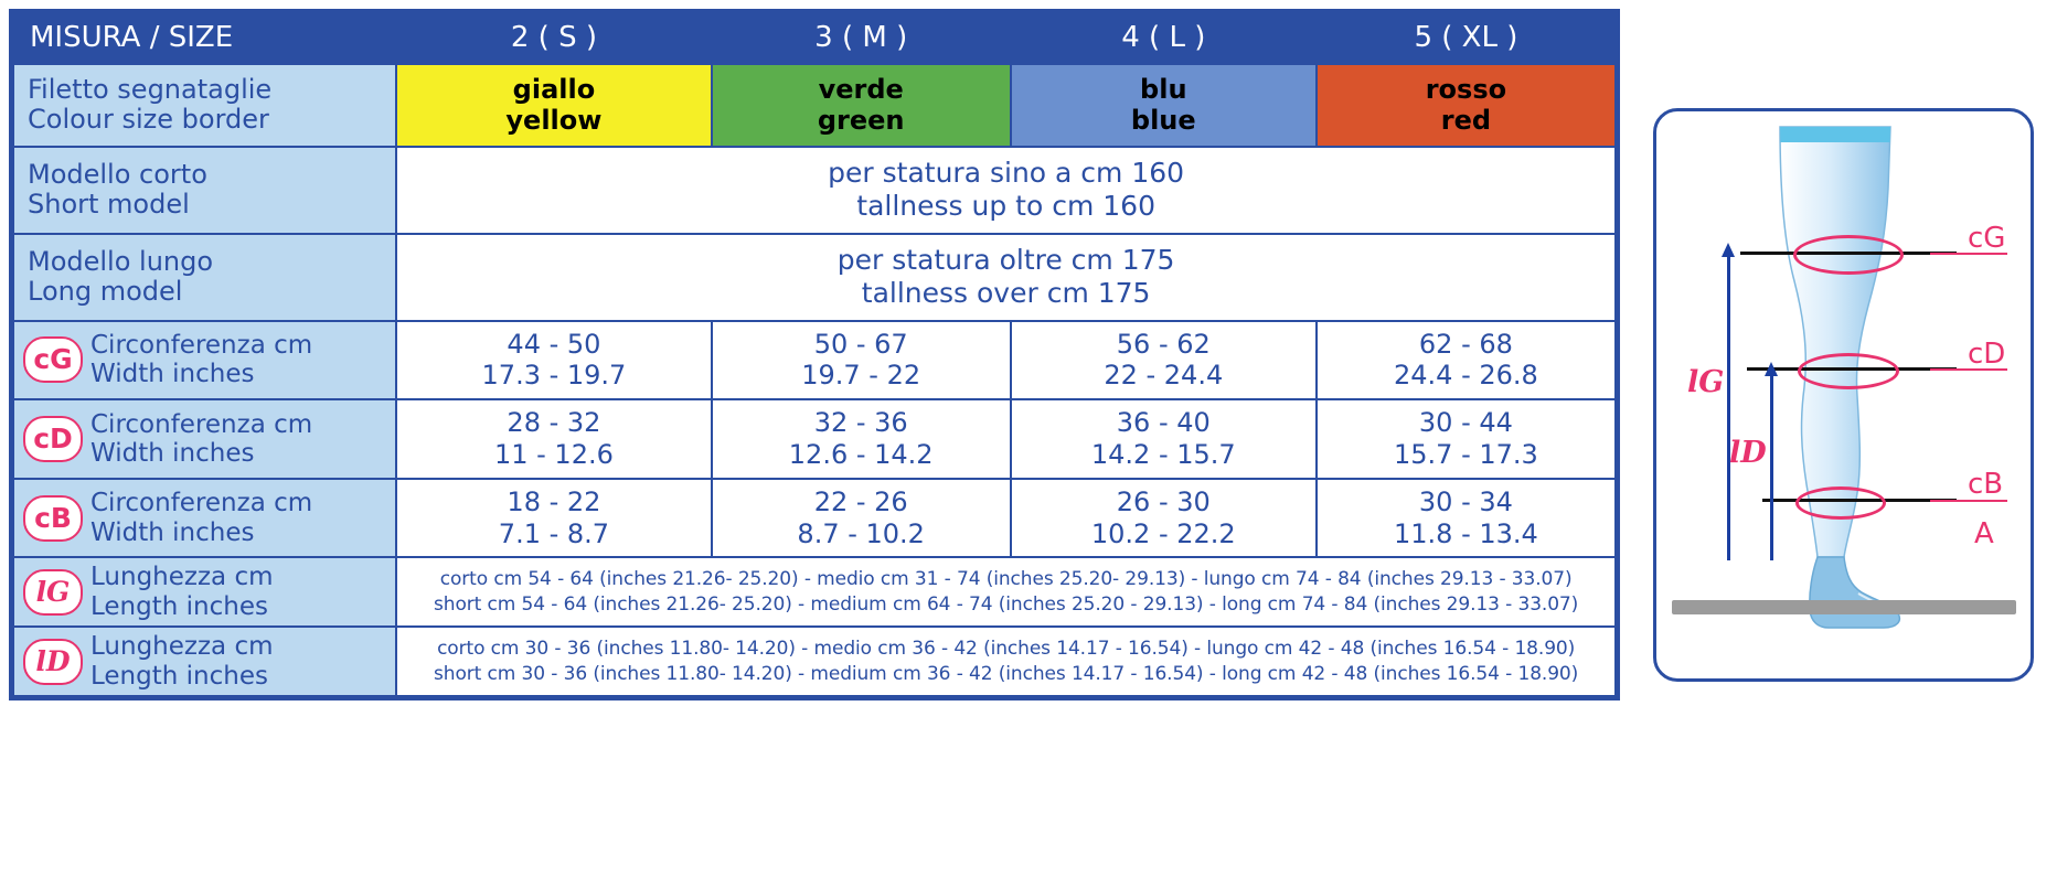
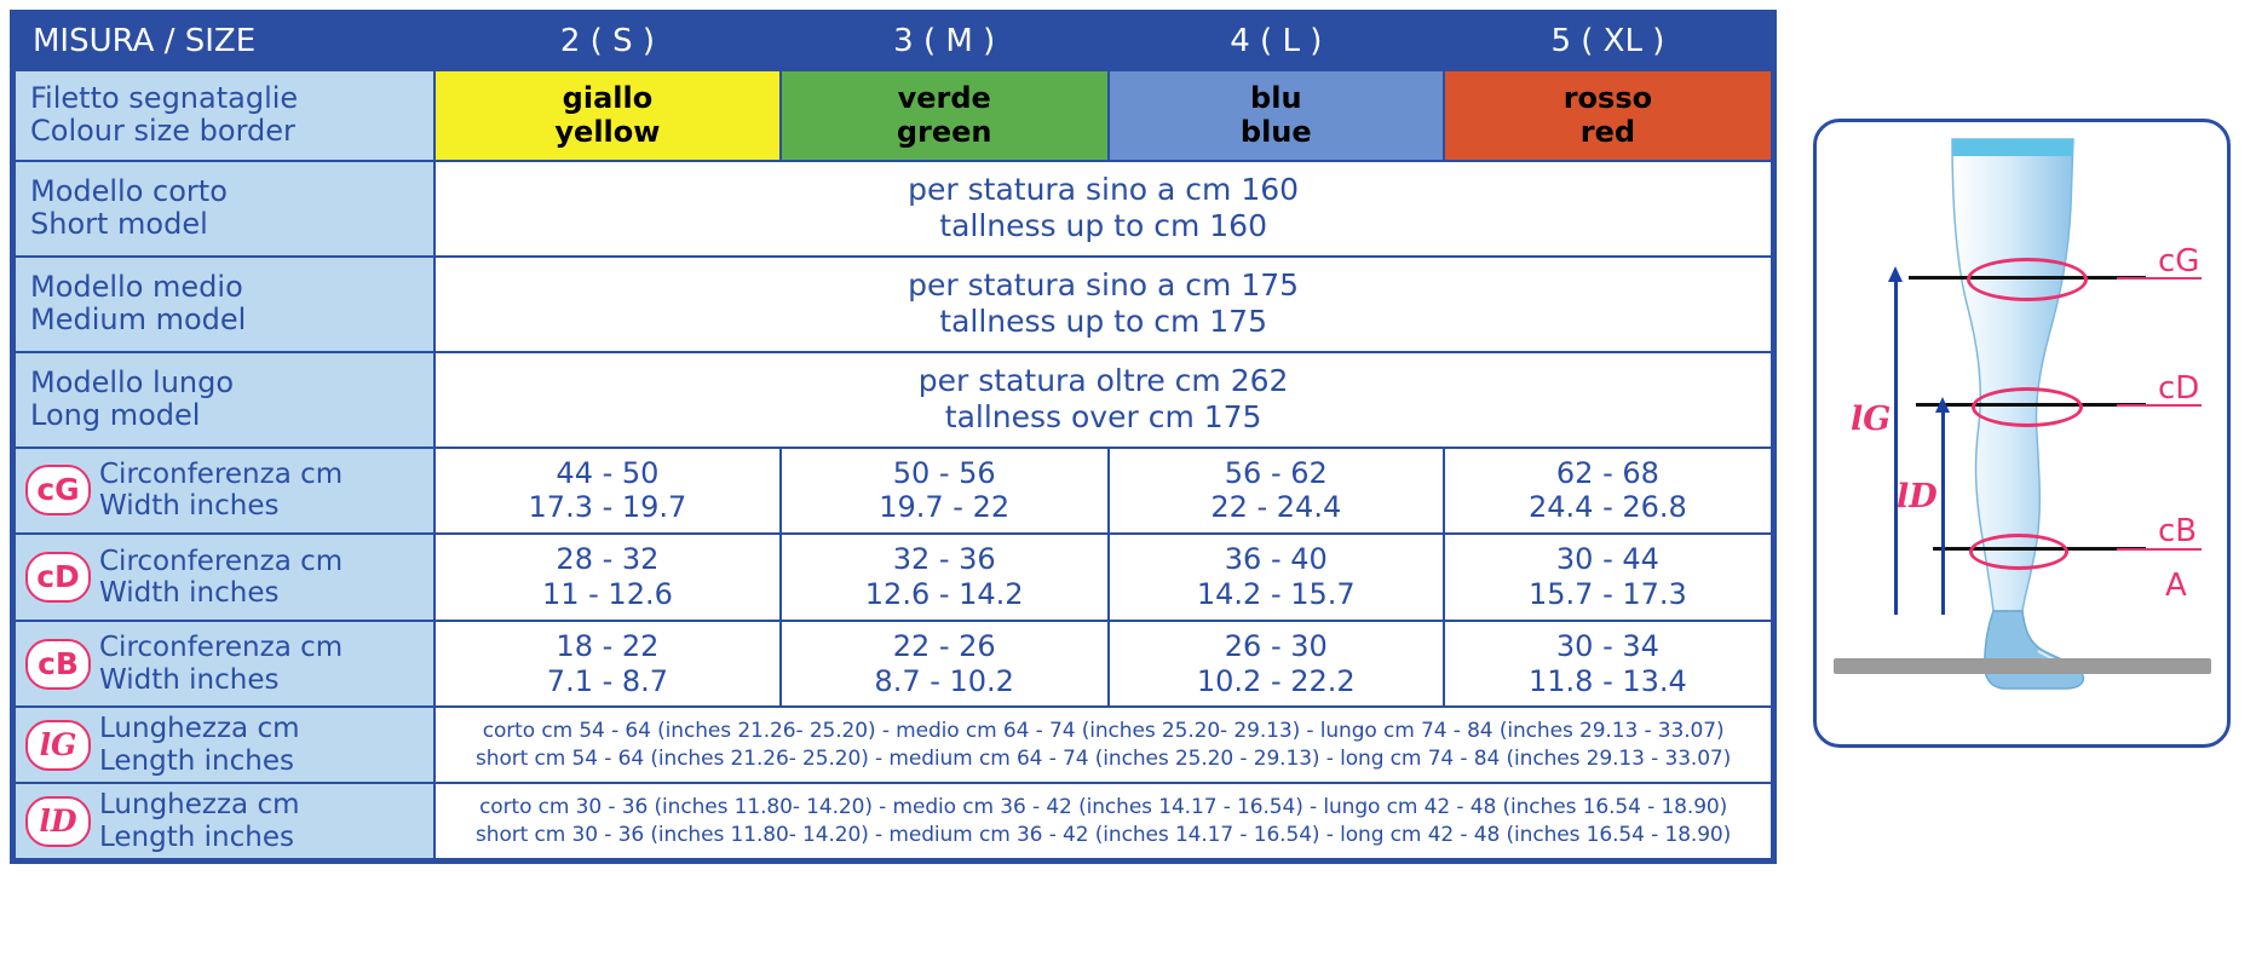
  MISURA / SIZE	2 ( S )	3 ( M )	4 ( L )	5 ( XL )
  Filetto segnataglie Colour size border	giallo yellow	verde green	blu blue	rosso red
  Modello corto Short model	per statura sino a cm 160 tallness up to cm 160
+ Modello medio Medium model	per statura sino a cm 175 tallness up to cm 175
- Modello lungo Long model	per statura oltre cm 175 tallness over cm 175
+ Modello lungo Long model	per statura oltre cm 262 tallness over cm 175
- cG Circonferenza cm Width inches	44 - 50 17.3 - 19.7	50 - 67 19.7 - 22	56 - 62 22 - 24.4	62 - 68 24.4 - 26.8
+ cG Circonferenza cm Width inches	44 - 50 17.3 - 19.7	50 - 56 19.7 - 22	56 - 62 22 - 24.4	62 - 68 24.4 - 26.8
  cD Circonferenza cm Width inches	28 - 32 11 - 12.6	32 - 36 12.6 - 14.2	36 - 40 14.2 - 15.7	30 - 44 15.7 - 17.3
  cB Circonferenza cm Width inches	18 - 22 7.1 - 8.7	22 - 26 8.7 - 10.2	26 - 30 10.2 - 22.2	30 - 34 11.8 - 13.4
- lG Lunghezza cm Length inches	corto cm 54 - 64 (inches 21.26- 25.20) - medio cm 31 - 74 (inches 25.20- 29.13) - lungo cm 74 - 84 (inches 29.13 - 33.07) short cm 54 - 64 (inches 21.26- 25.20) - medium cm 64 - 74 (inches 25.20 - 29.13) - long cm 74 - 84 (inches 29.13 - 33.07)
+ lG Lunghezza cm Length inches	corto cm 54 - 64 (inches 21.26- 25.20) - medio cm 64 - 74 (inches 25.20- 29.13) - lungo cm 74 - 84 (inches 29.13 - 33.07) short cm 54 - 64 (inches 21.26- 25.20) - medium cm 64 - 74 (inches 25.20 - 29.13) - long cm 74 - 84 (inches 29.13 - 33.07)
  lD Lunghezza cm Length inches	corto cm 30 - 36 (inches 11.80- 14.20) - medio cm 36 - 42 (inches 14.17 - 16.54) - lungo cm 42 - 48 (inches 16.54 - 18.90) short cm 30 - 36 (inches 11.80- 14.20) - medium cm 36 - 42 (inches 14.17 - 16.54) - long cm 42 - 48 (inches 16.54 - 18.90)
  cG
  cD
  cB
  A
  lG
  lD
